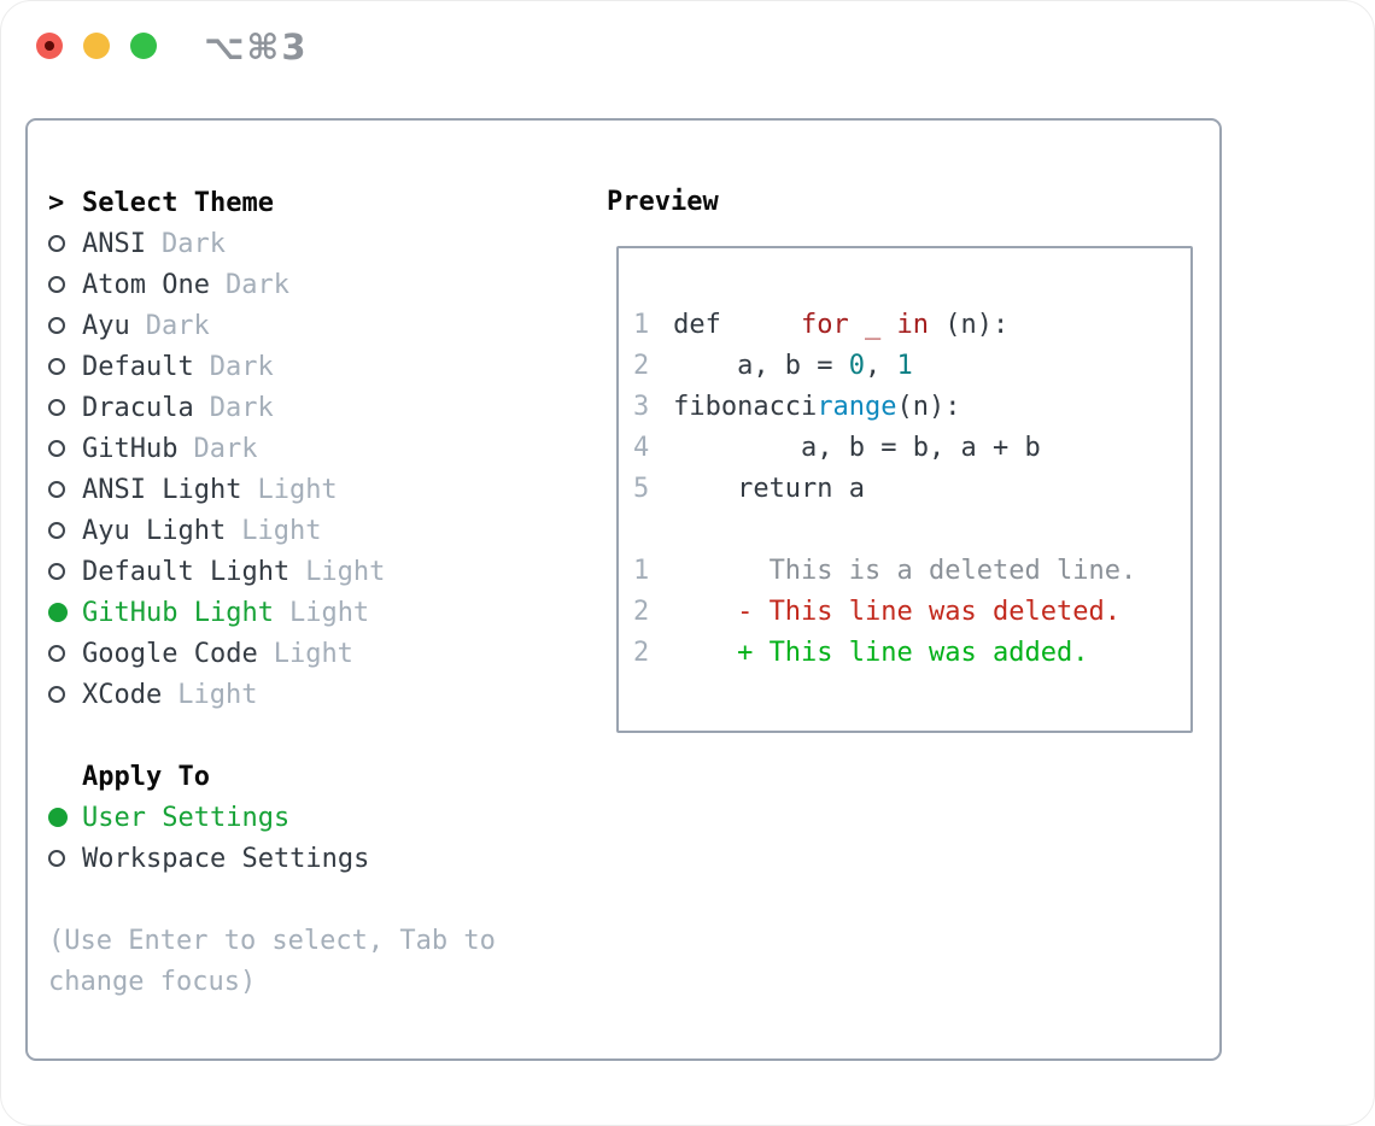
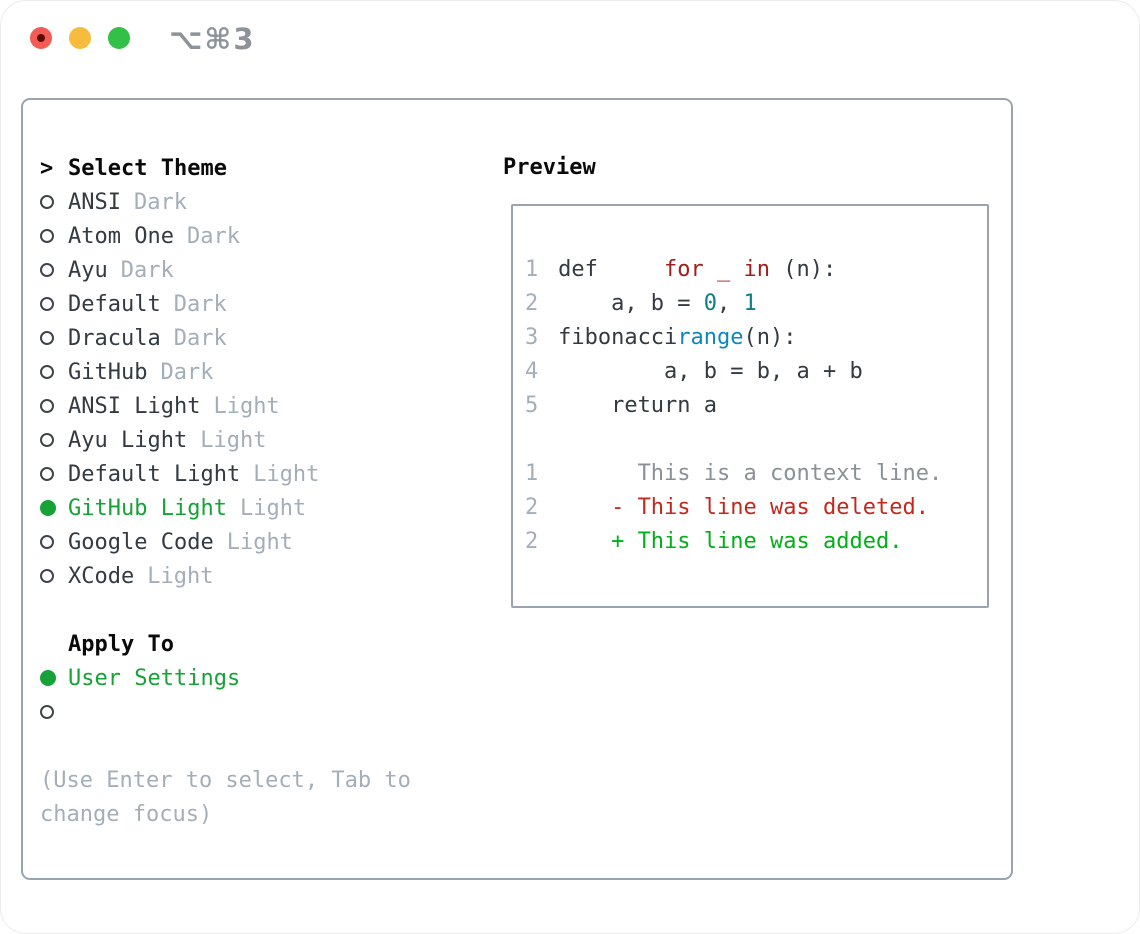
  ⌥⌘3
  >
  Select Theme
  ANSI
  Dark
  Atom One
  Dark
  Ayu
  Dark
  Default
  Dark
  Dracula
  Dark
  GitHub
  Dark
  ANSI Light
  Light
  Ayu Light
  Light
  Default Light
  Light
  GitHub Light
  Light
  Google Code
  Light
  XCode
  Light
  Apply To
  User Settings
- Workspace Settings
  (Use Enter to select, Tab to
  change focus)
  Preview
  1 def for _ in (n):
  2 a, b = 0, 1
  3 fibonaccirange(n):
  4 a, b = b, a + b
  5 return a
- 1 This is a deleted line.
+ 1 This is a context line.
  2 - This line was deleted.
  2 + This line was added.
